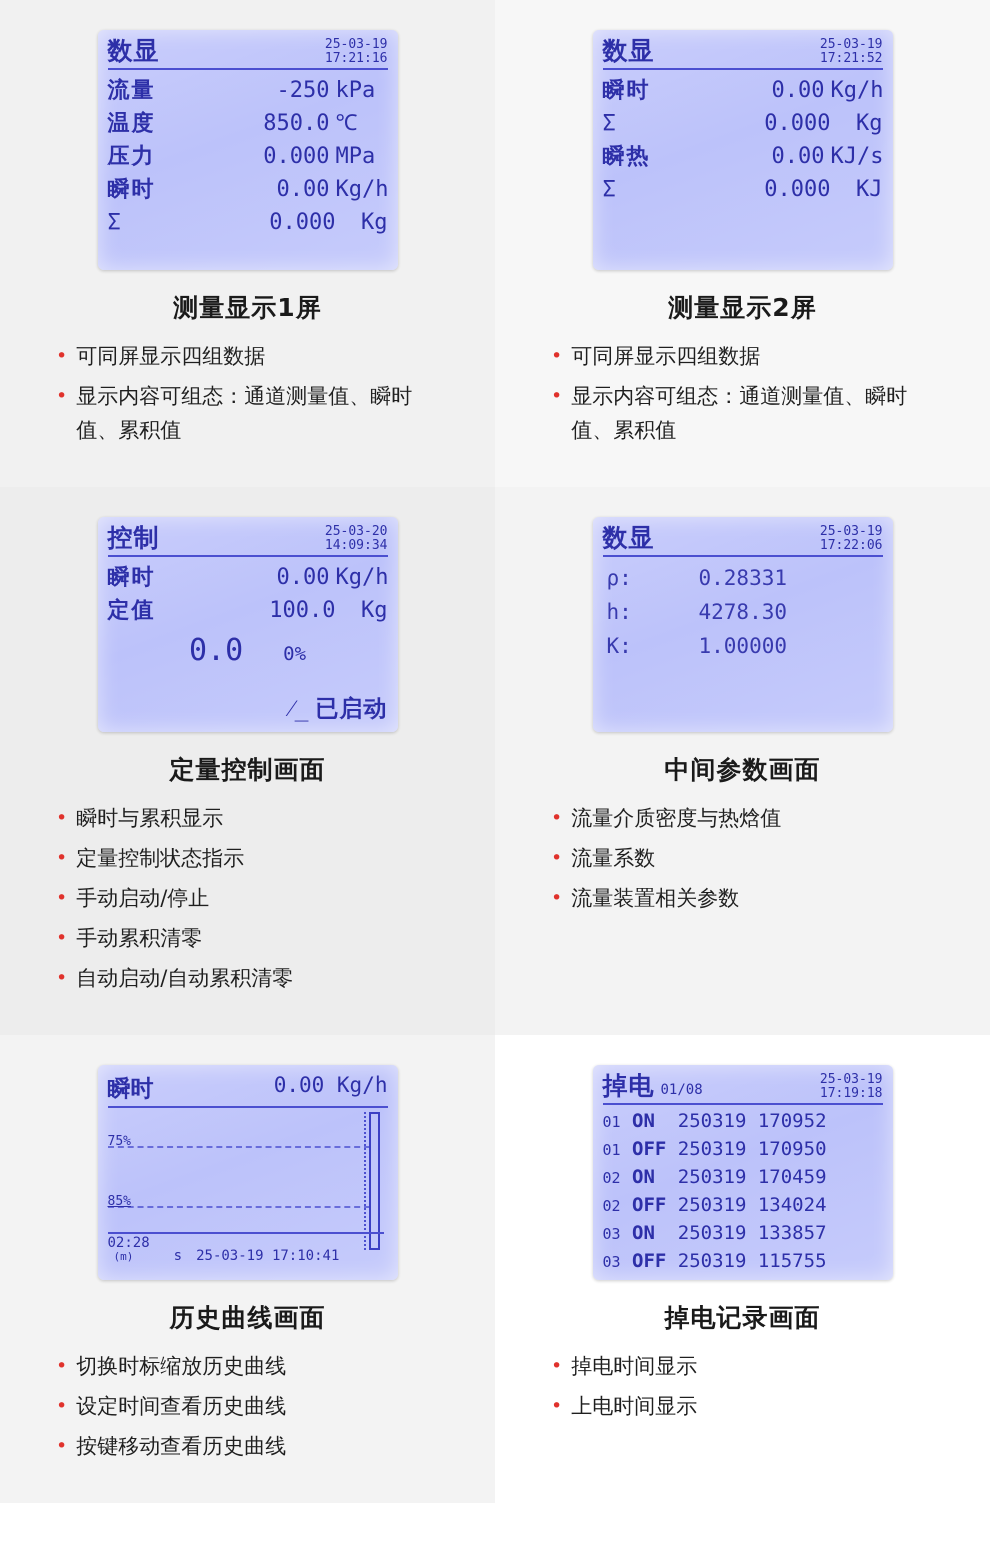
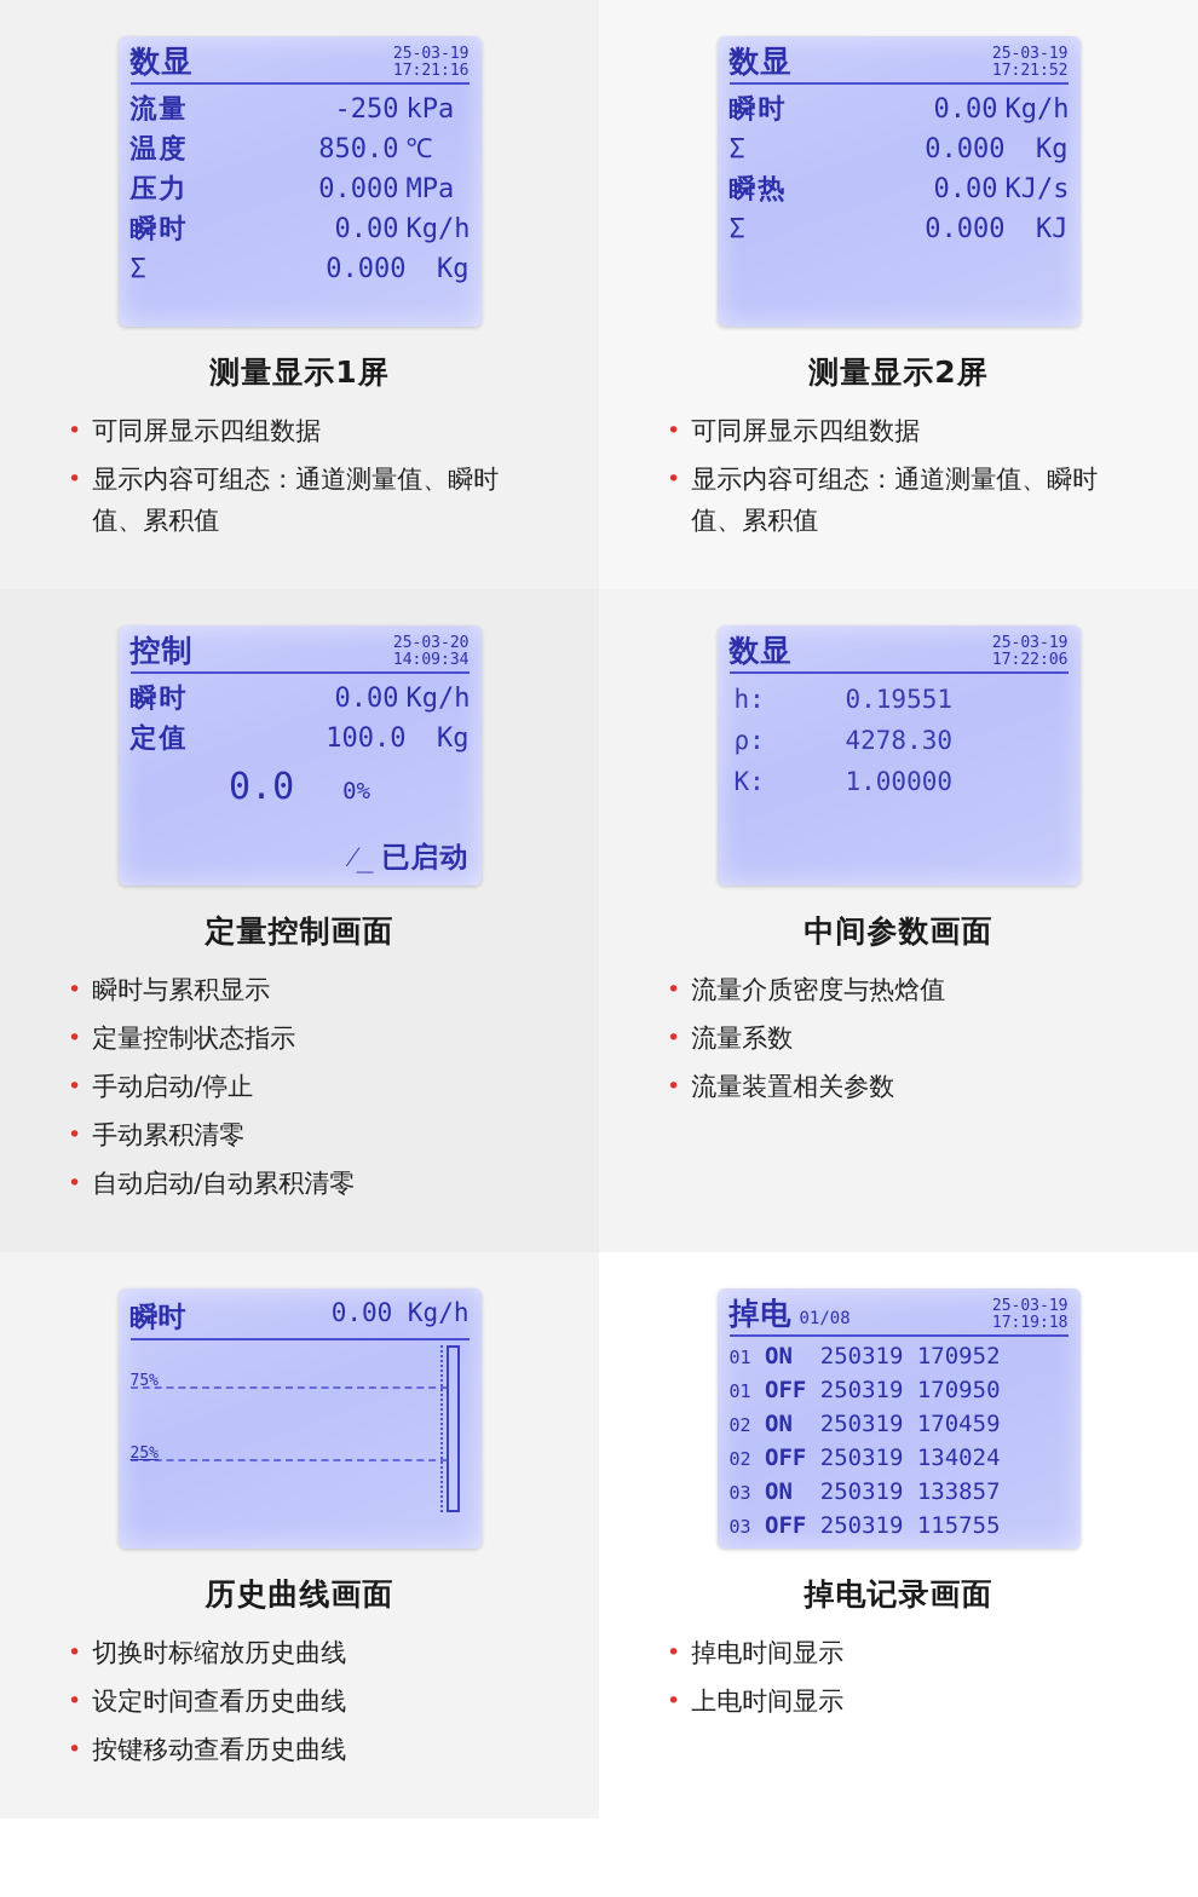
  数显
  25-03-19
  17:21:16
  流量
  -250
  kPa
  温度
  850.0
  ℃
  压力
  0.000
  MPa
  瞬时
  0.00
  Kg/h
  Σ
  0.000
  Kg
  测量显示1屏
  •
  可同屏显示四组数据
  •
  显示内容可组态：通道测量值、瞬时值、累积值
  数显
  25-03-19
  17:21:52
  瞬时
  0.00
  Kg/h
  Σ
  0.000
  Kg
  瞬热
  0.00
  KJ/s
  Σ
  0.000
  KJ
  测量显示2屏
  •
  可同屏显示四组数据
  •
  显示内容可组态：通道测量值、瞬时值、累积值
  控制
  25-03-20
  14:09:34
  瞬时
  0.00
  Kg/h
  定值
  100.0
  Kg
  0.0
  0%
  ⁄_ 已启动
  定量控制画面
  •
  瞬时与累积显示
  •
  定量控制状态指示
  •
  手动启动/停止
  •
  手动累积清零
  •
  自动启动/自动累积清零
  数显
  25-03-19
  17:22:06
- ρ:
+ h:
- 0.28331
+ 0.19551
- h:
+ ρ:
  4278.30
  K:
  1.00000
  中间参数画面
  •
  流量介质密度与热焓值
  •
  流量系数
  •
  流量装置相关参数
  瞬时
  0.00 Kg/h
  75%
- 85%
+ 25%
- 02:28
- (m)
- s
- 25-03-19 17:10:41
  历史曲线画面
  •
  切换时标缩放历史曲线
  •
  设定时间查看历史曲线
  •
  按键移动查看历史曲线
  掉电 01/08
  25-03-19
  17:19:18
  01 ON 250319 170952
  01 OFF 250319 170950
  02 ON 250319 170459
  02 OFF 250319 134024
  03 ON 250319 133857
  03 OFF 250319 115755
  掉电记录画面
  •
  掉电时间显示
  •
  上电时间显示
